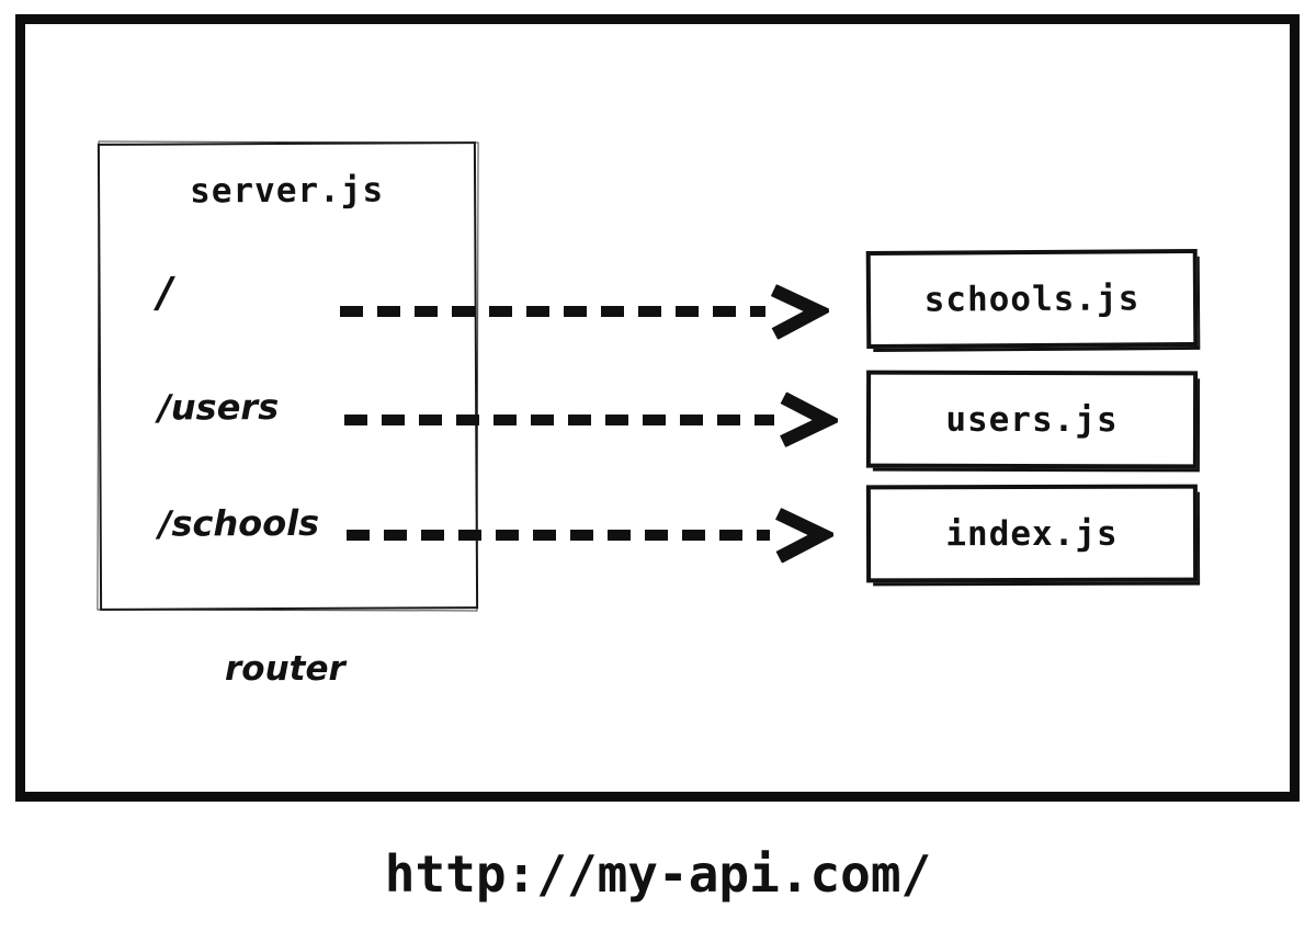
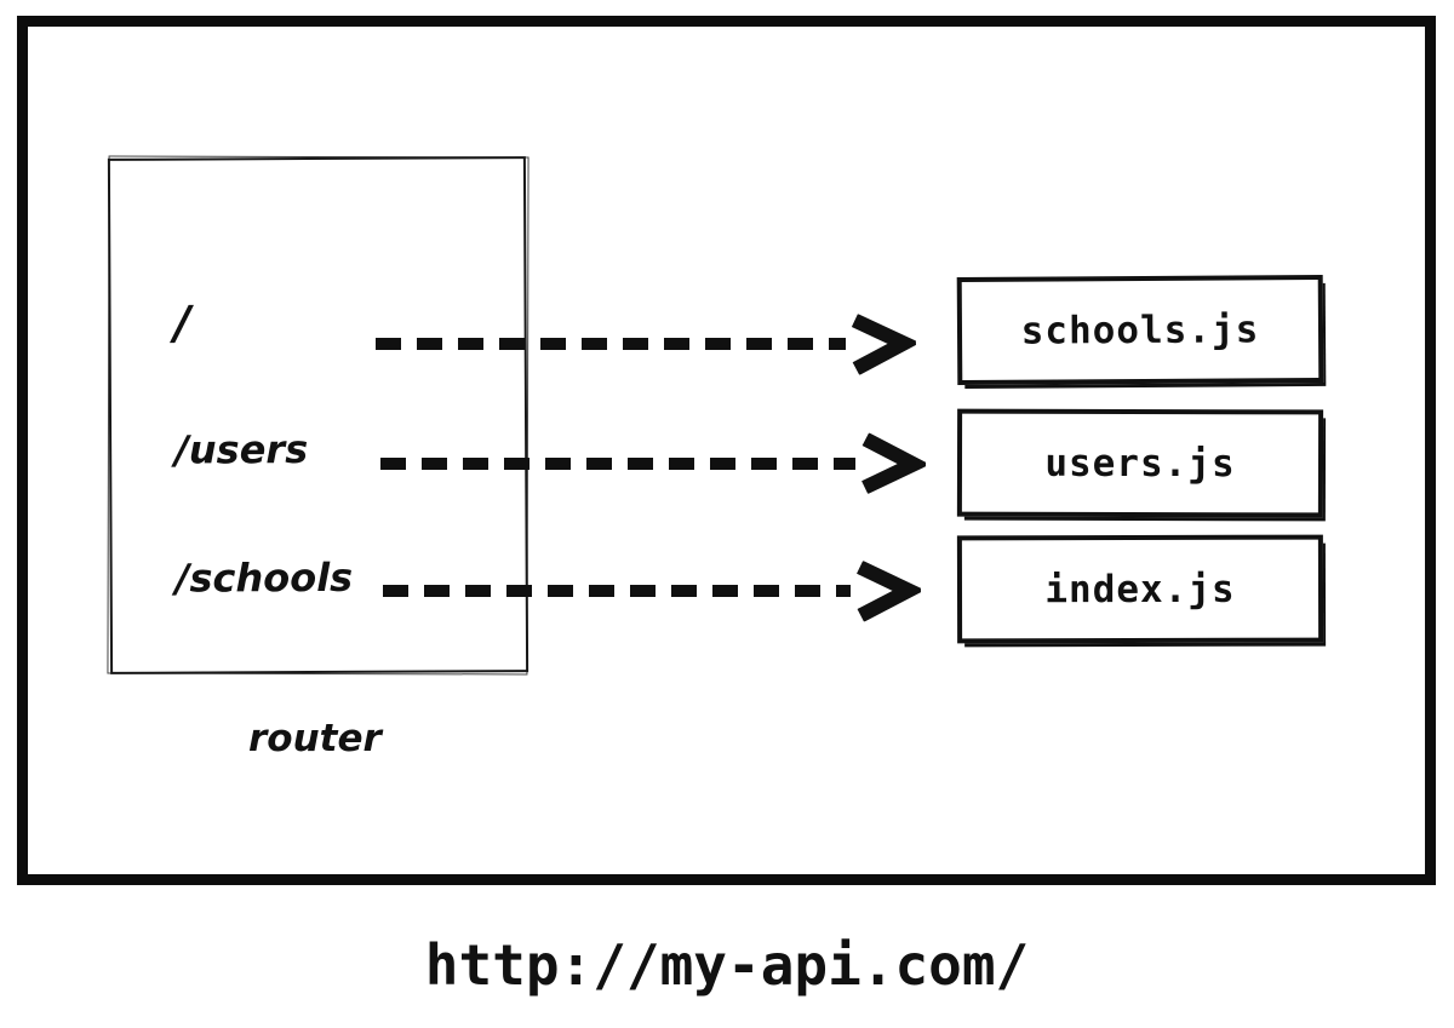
- server.js
  /
  /users
  /schools
  router
  schools.js
  users.js
  index.js
  http://my-api.com/
